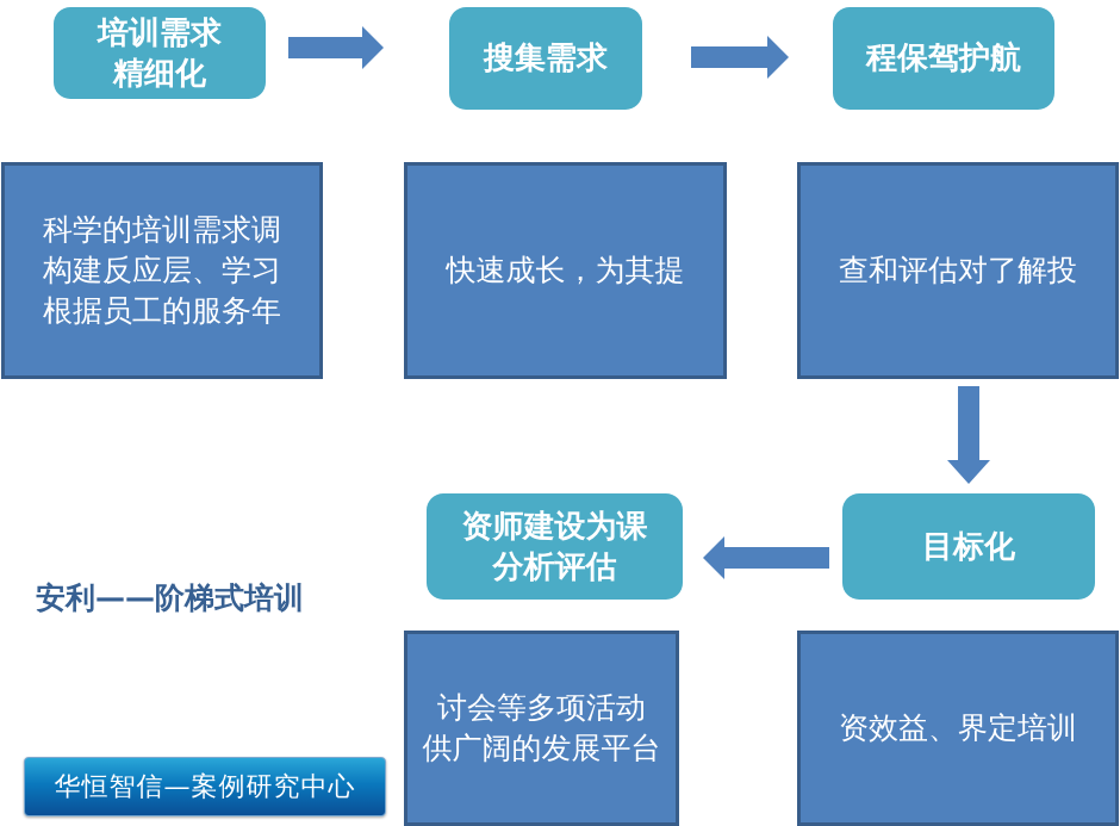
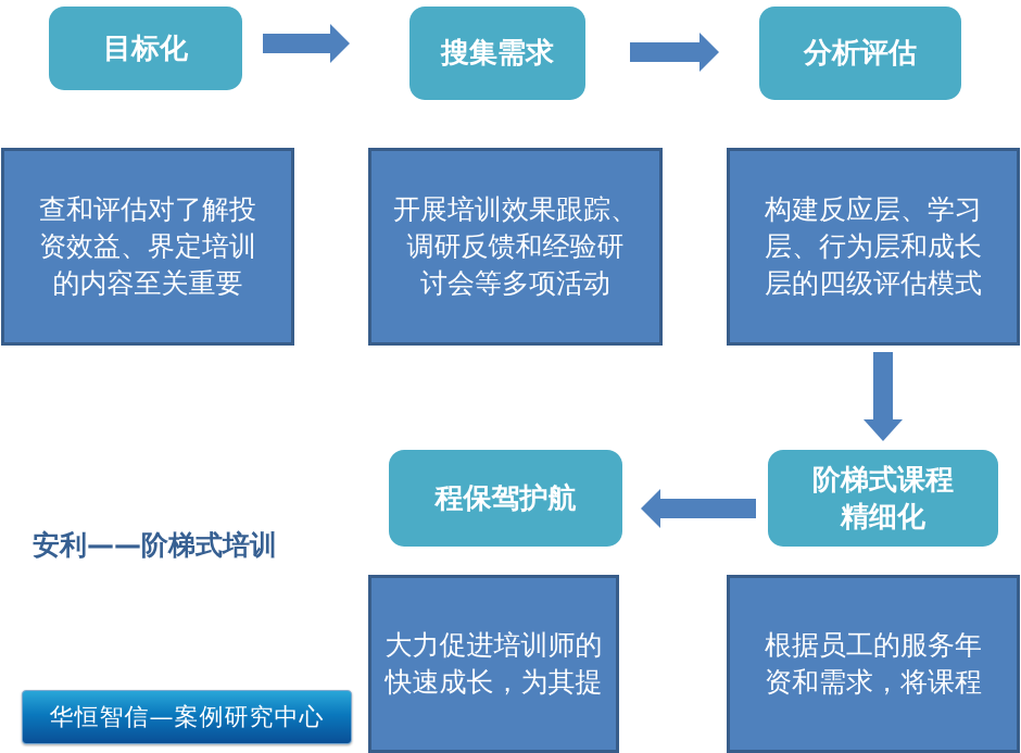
- 培训需求
- 精细化
+ 目标化
  搜集需求
- 程保驾护航
+ 分析评估
+ 阶梯式课程
- 目标化
+ 精细化
- 资师建设为课
- 分析评估
+ 程保驾护航
- 科学的培训需求调
- 构建反应层、学习
+ 查和评估对了解投
- 根据员工的服务年
+ 资效益、界定培训
+ 的内容至关重要
+ 开展培训效果跟踪、
+ 调研反馈和经验研
- 快速成长，为其提
+ 讨会等多项活动
- 查和评估对了解投
+ 构建反应层、学习
+ 层、行为层和成长
+ 层的四级评估模式
- 资效益、界定培训
+ 根据员工的服务年
+ 资和需求，将课程
+ 大力促进培训师的
- 讨会等多项活动
+ 快速成长，为其提
- 供广阔的发展平台
  安利——阶梯式培训
  华恒智信—案例研究中心
